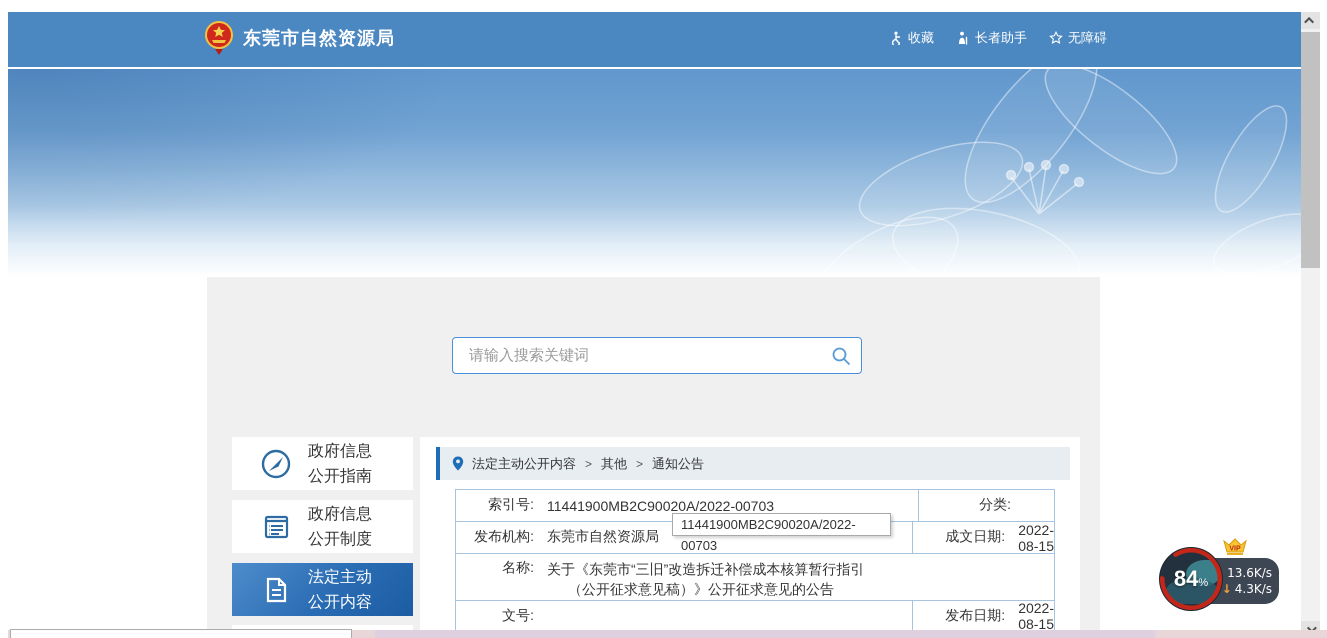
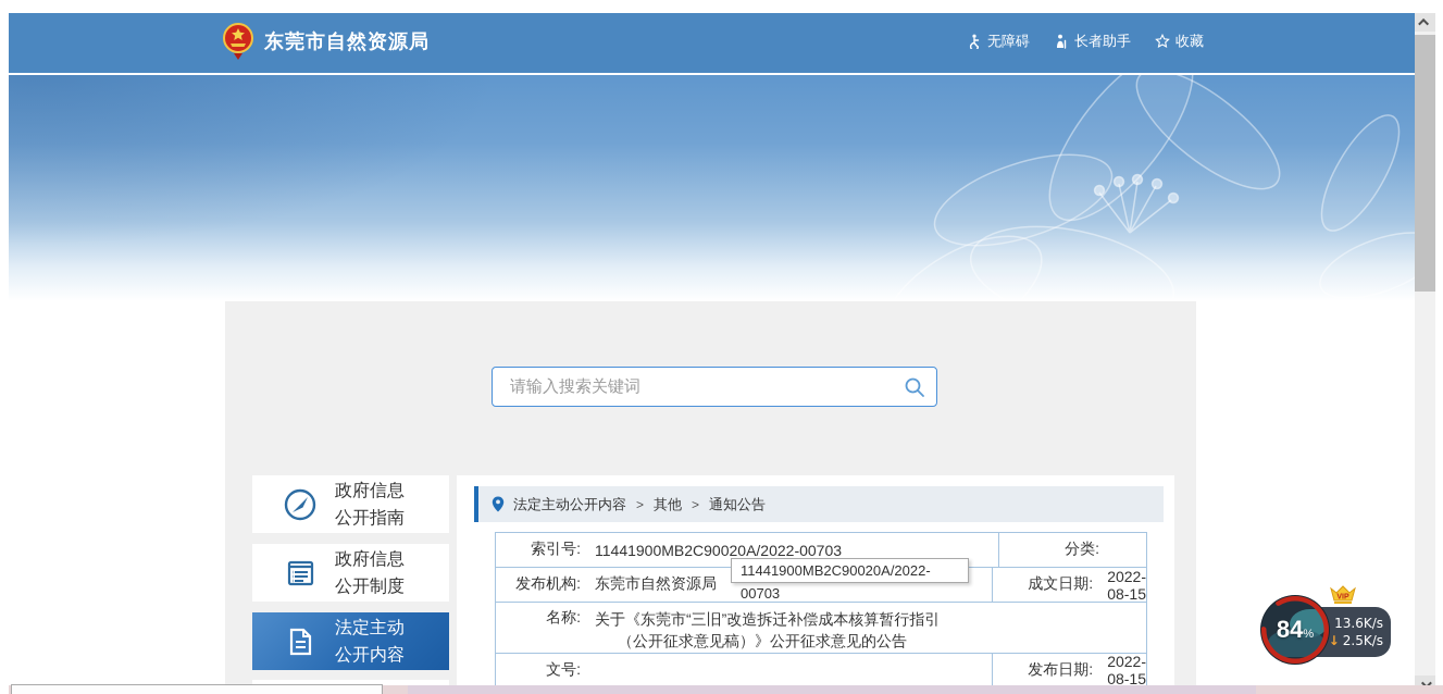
  东莞市自然资源局
- 收藏
+ 无障碍
  长者助手
- 无障碍
+ 收藏
  请输入搜索关键词
  政府信息
  公开指南
  政府信息
  公开制度
  法定主动
  公开内容
  法定主动公开内容
  >
  其他
  >
  通知公告
  索引号:
  11441900MB2C90020A/2022-00703
  分类:
  发布机构:
  东莞市自然资源局
  成文日期:
  2022-08-15
  名称:
  关于《东莞市“三旧”改造拆迁补偿成本核算暂行指引
  （公开征求意见稿）》公开征求意见的公告
  文号:
  发布日期:
  2022-08-15
  11441900MB2C90020A/2022-00703
  13.6K/s
  ↓
- 4.3K/s
+ 2.5K/s
  84
  %
